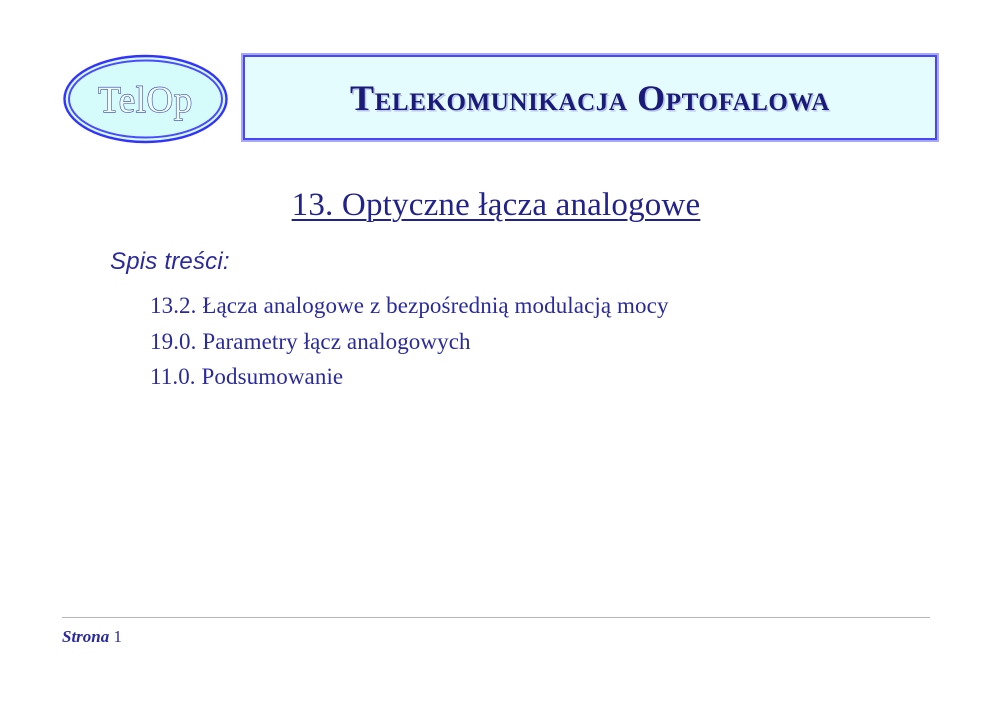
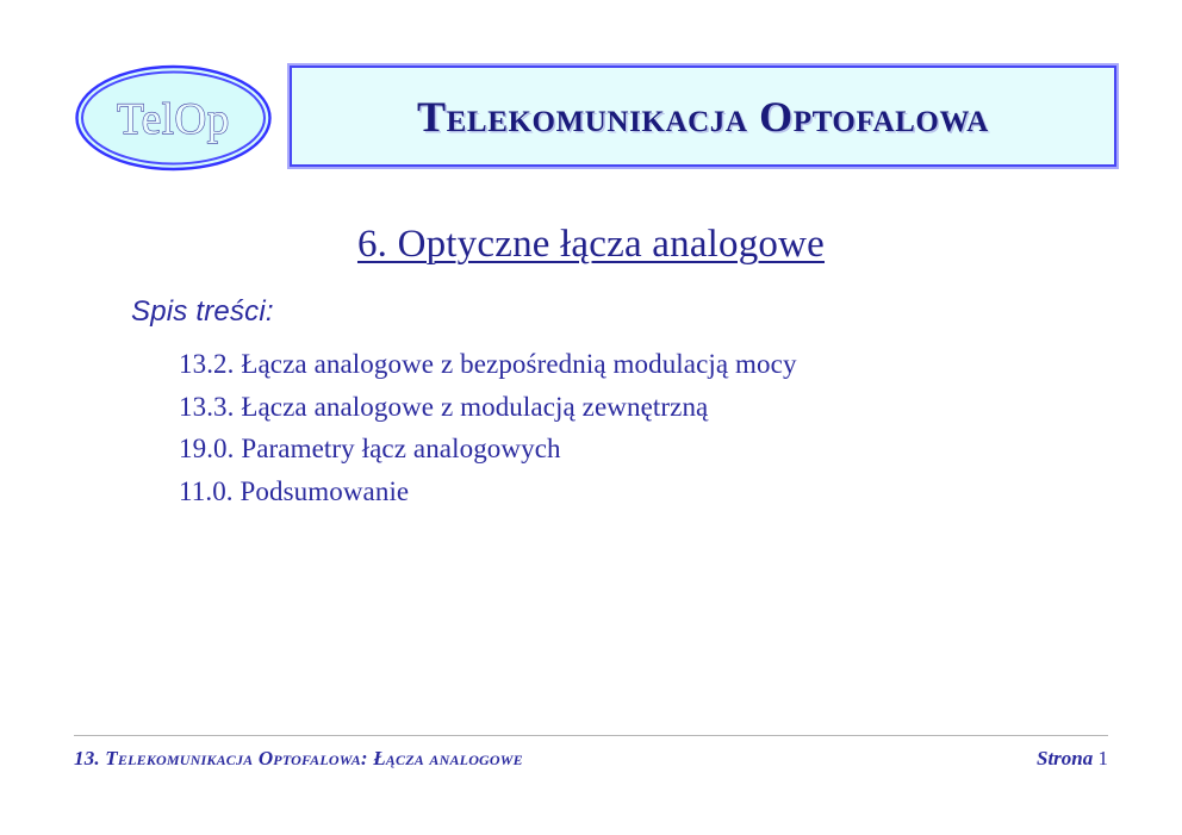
  TelOp
  Telekomunikacja Optofalowa
- 13. Optyczne łącza analogowe
+ 6. Optyczne łącza analogowe
  Spis treści:
  13.2. Łącza analogowe z bezpośrednią modulacją mocy
+ 13.3. Łącza analogowe z modulacją zewnętrzną
  19.0. Parametry łącz analogowych
  11.0. Podsumowanie
+ 13. Telekomunikacja Optofalowa: Łącza analogowe
  Strona 1
